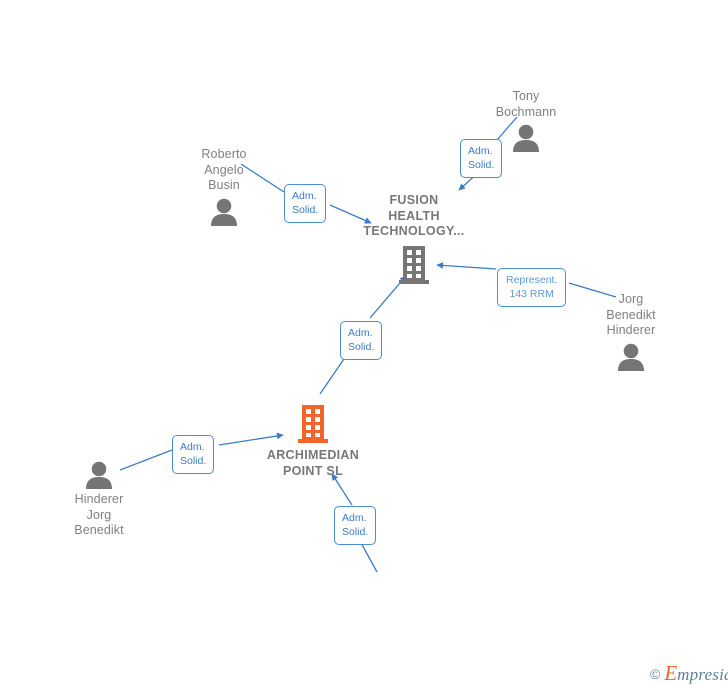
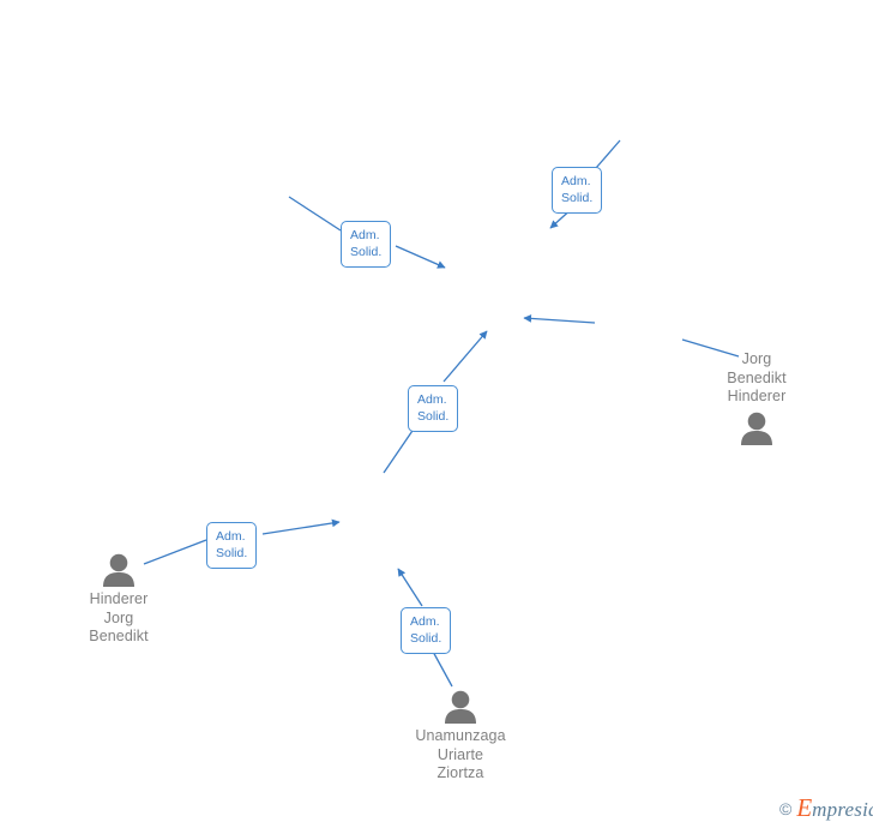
  Adm.
  Solid.
  Adm.
  Solid.
- Represent.
- 143 RRM
  Adm.
  Solid.
  Adm.
  Solid.
  Adm.
  Solid.
- FUSION
- HEALTH
- TECHNOLOGY...
- ARCHIMEDIAN
- POINT SL
- Roberto
- Angelo
- Busin
- Tony
- Bochmann
  Jorg
  Benedikt
  Hinderer
  Hinderer
  Jorg
  Benedikt
+ Unamunzaga
+ Uriarte
+ Ziortza
  ©
  Empresi
